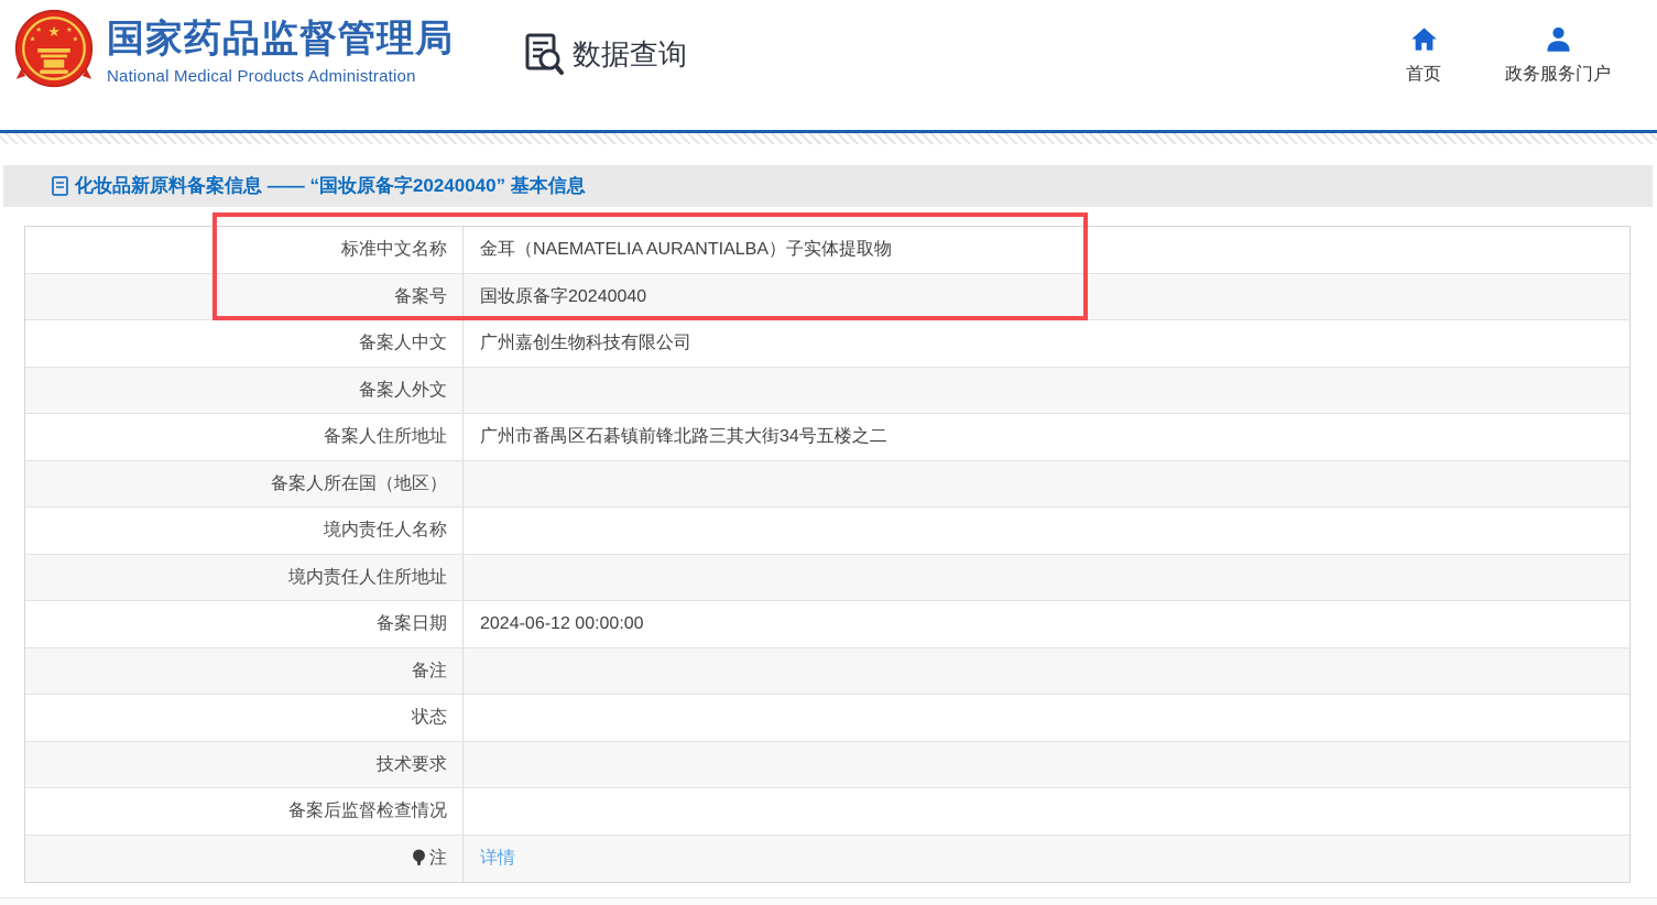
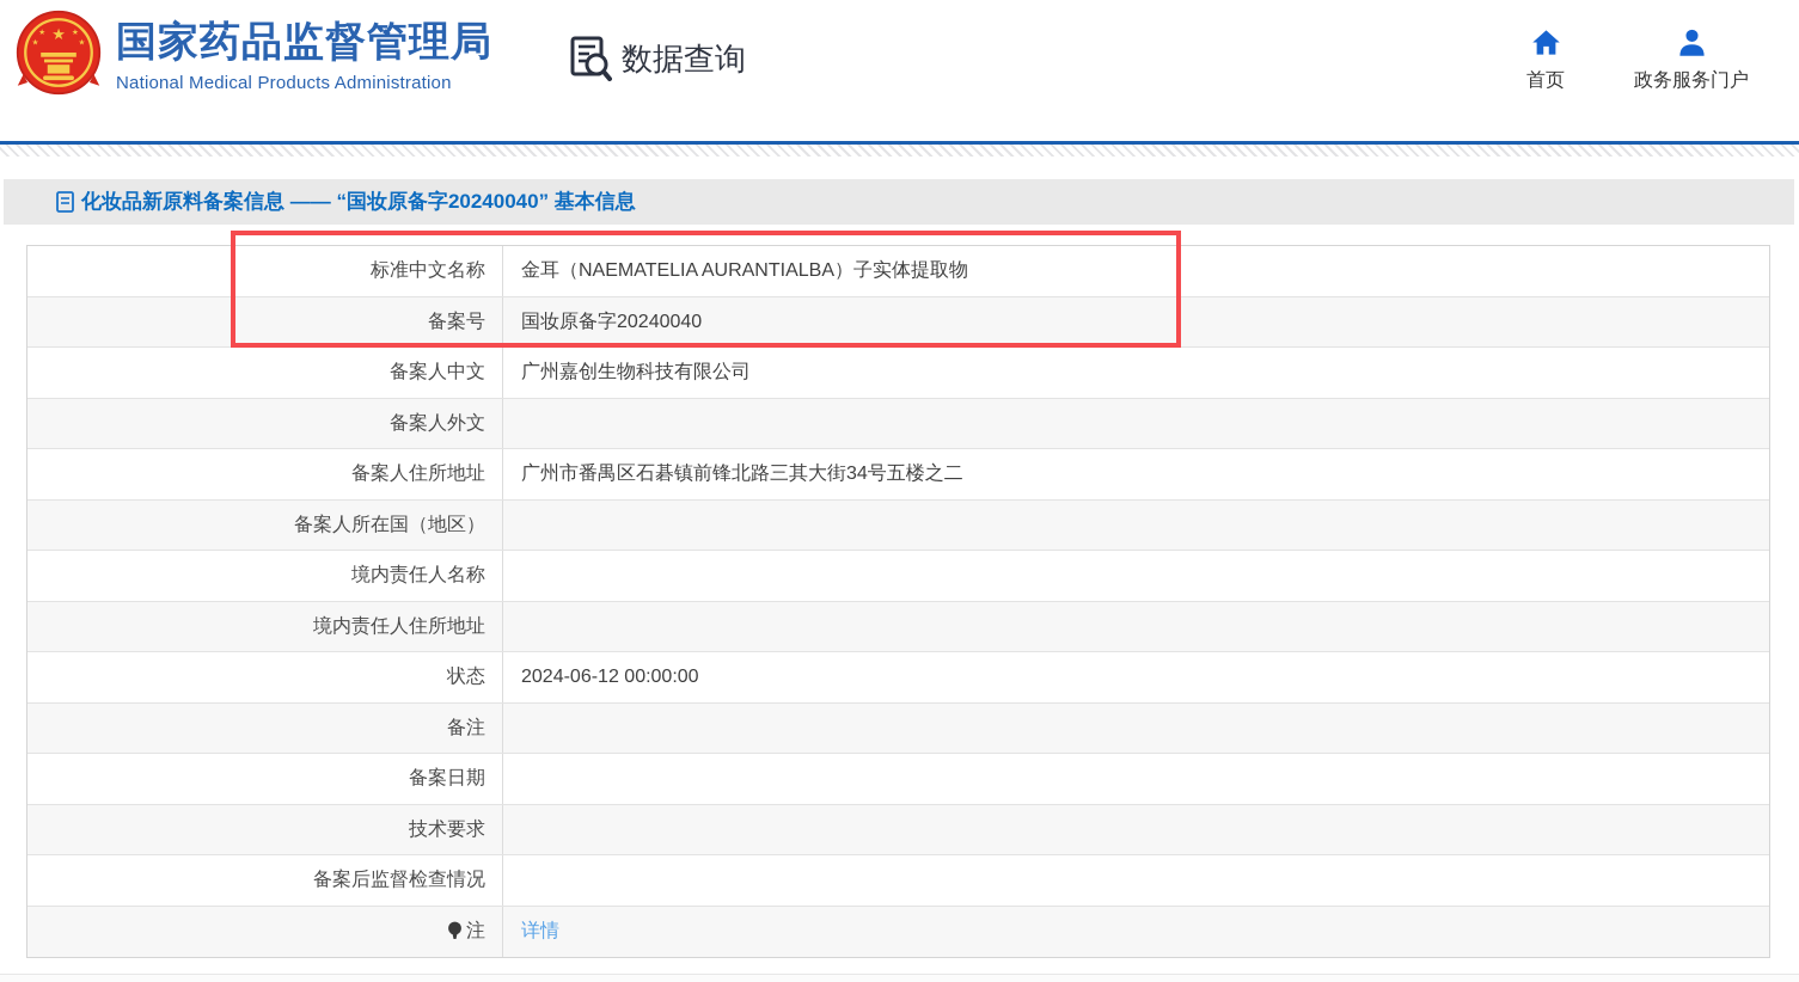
  ★
  国家药品监督管理局
  National Medical Products Administration
  数据查询
  首页
  政务服务门户
  化妆品新原料备案信息 —— “国妆原备字20240040” 基本信息
  标准中文名称
  金耳（NAEMATELIA AURANTIALBA）子实体提取物
  备案号
  国妆原备字20240040
  备案人中文
  广州嘉创生物科技有限公司
  备案人外文
  备案人住所地址
  广州市番禺区石碁镇前锋北路三其大街34号五楼之二
  备案人所在国（地区）
  境内责任人名称
  境内责任人住所地址
- 备案日期
+ 状态
  2024-06-12 00:00:00
  备注
- 状态
+ 备案日期
  技术要求
  备案后监督检查情况
  注
  详情
